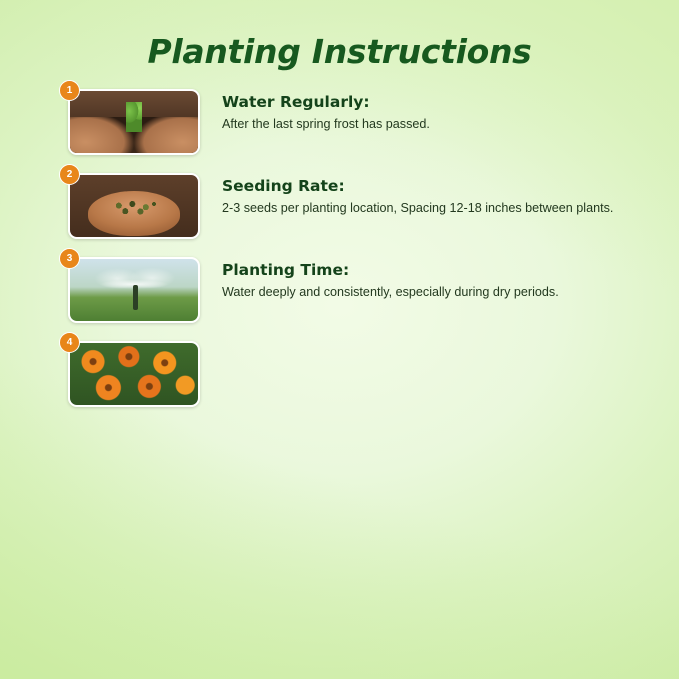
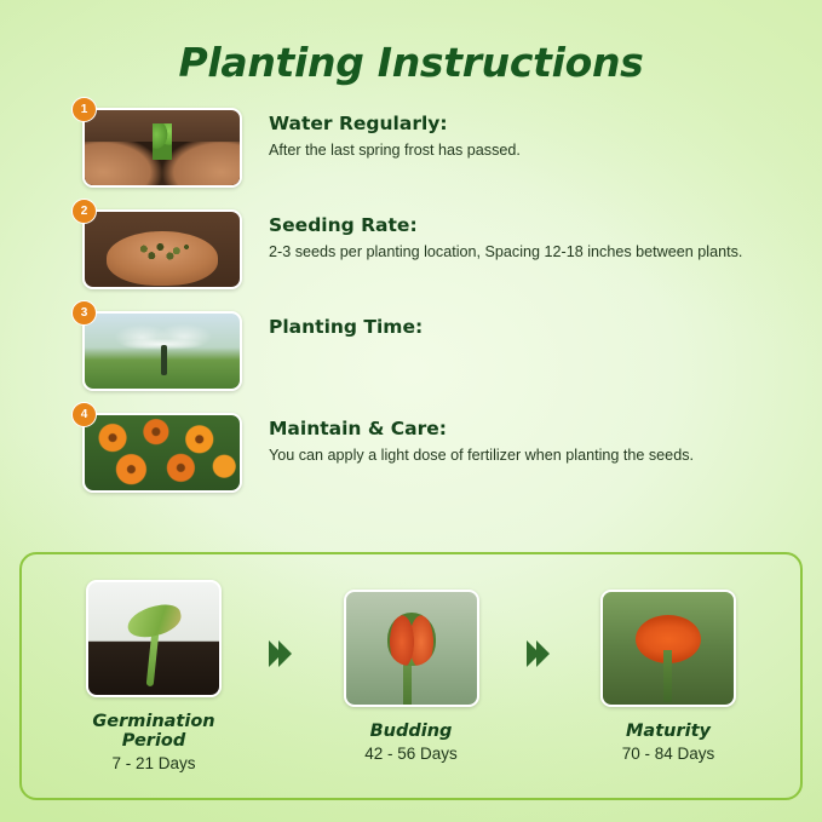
  Planting Instructions
  1
  Water Regularly:
  After the last spring frost has passed.
  2
  Seeding Rate:
  2-3 seeds per planting location, Spacing 12-18 inches between plants.
  3
  Planting Time:
- Water deeply and consistently, especially during dry periods.
  4
+ Maintain & Care:
+ You can apply a light dose of fertilizer when planting the seeds.
+ Germination Period
+ 7 - 21 Days
+ Budding
+ 42 - 56 Days
+ Maturity
+ 70 - 84 Days
